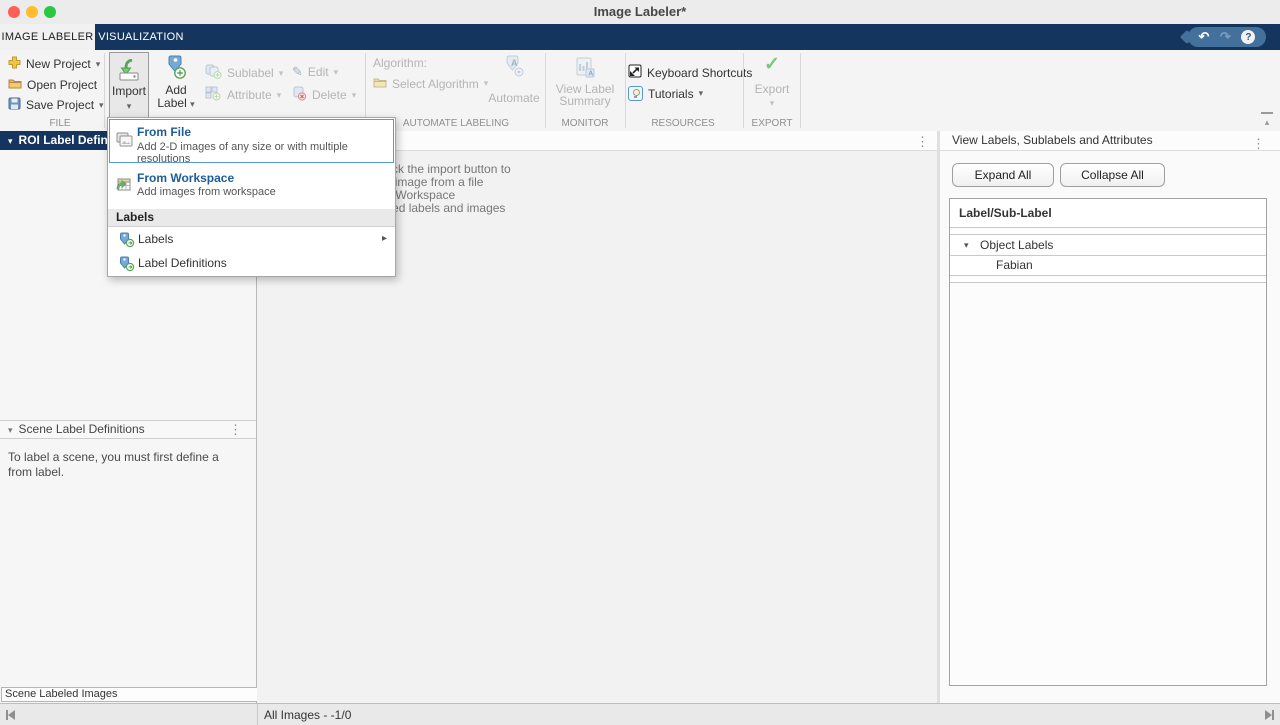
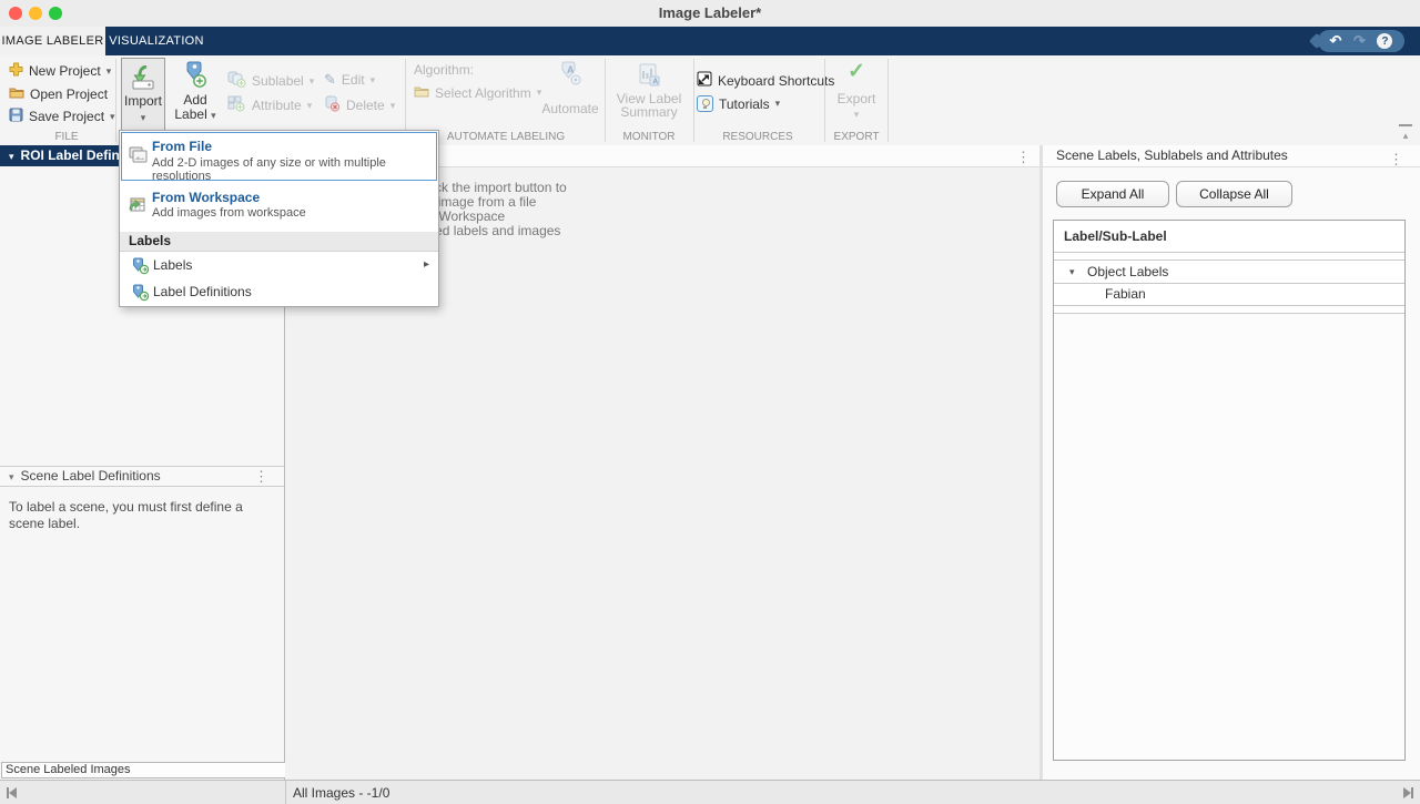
  Image Labeler*
  IMAGE LABELER
  VISUALIZATION
  ↶
  ↷
  ?
  New Project
  ▾
  Open Project
  Save Project
  ▾
  FILE
  Import
  ▾
  Add Label ▾
  Sublabel
  ▾
  Attribute
  ▾
  ✎
  Edit
  ▾
  Delete
  ▾
  Algorithm:
  Select Algorithm
  ▾
  A
  Automate
  AUTOMATE LABELING
  View Label Summary
  MONITOR
  Keyboard Shortcuts
  Tutorials
  ▾
  RESOURCES
  ✓
  Export
  ▾
  EXPORT
  ▴
  ▾ ROI Label Defin
  ▾ Scene Label Definitions
  ⋮
- To label a scene, you must first define a from label.
+ To label a scene, you must first define a scene label.
  Scene Labeled Images
  ⋮
  k the import button to
  image from a file
- View Labels, Sublabels and Attributes
+ Scene Labels, Sublabels and Attributes
  ⋮
  Expand All
  Collapse All
  Label/Sub-Label
  ▾
  Object Labels
  Fabian
  All Images - -1/0
  From File
  Add 2-D images of any size or with multiple resolutions
  From Workspace
  Add images from workspace
  Labels
  Labels
  ▸
  Label Definitions
